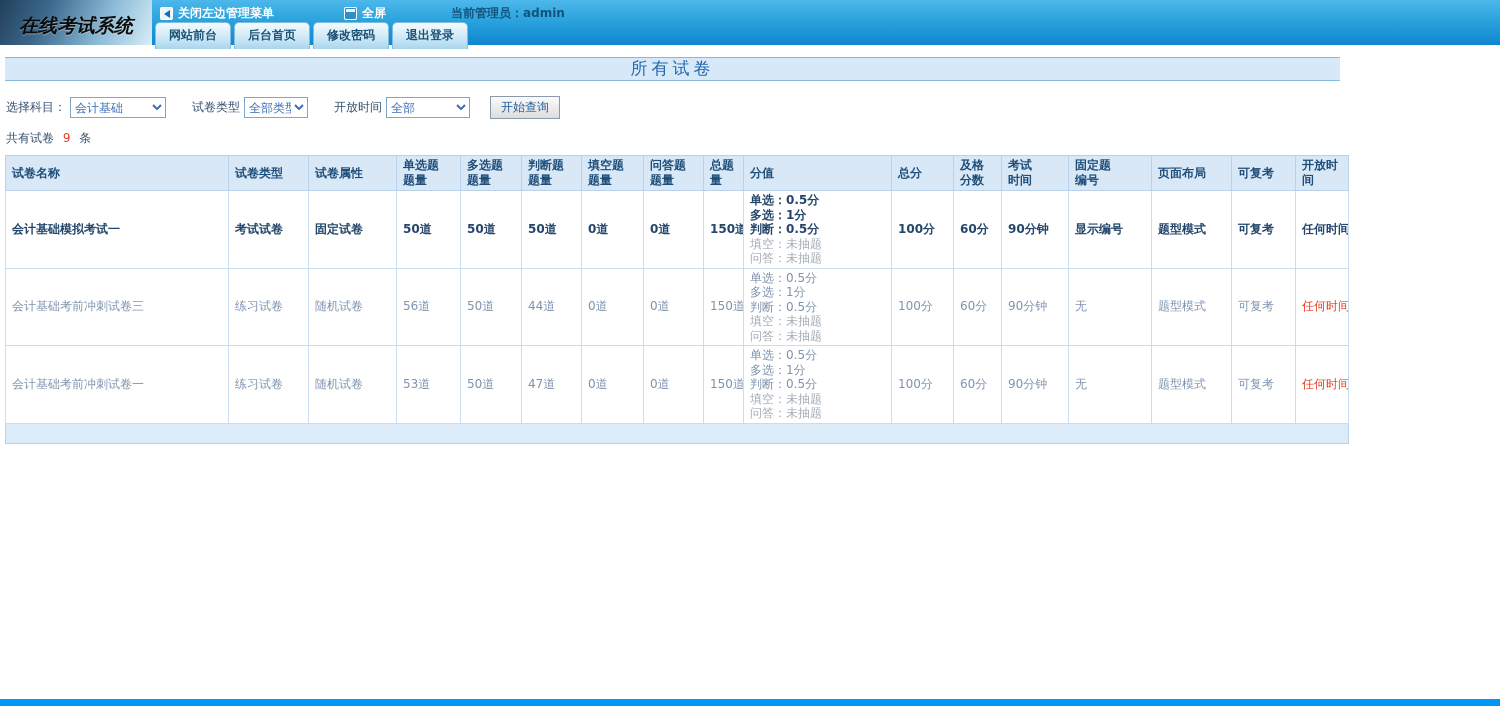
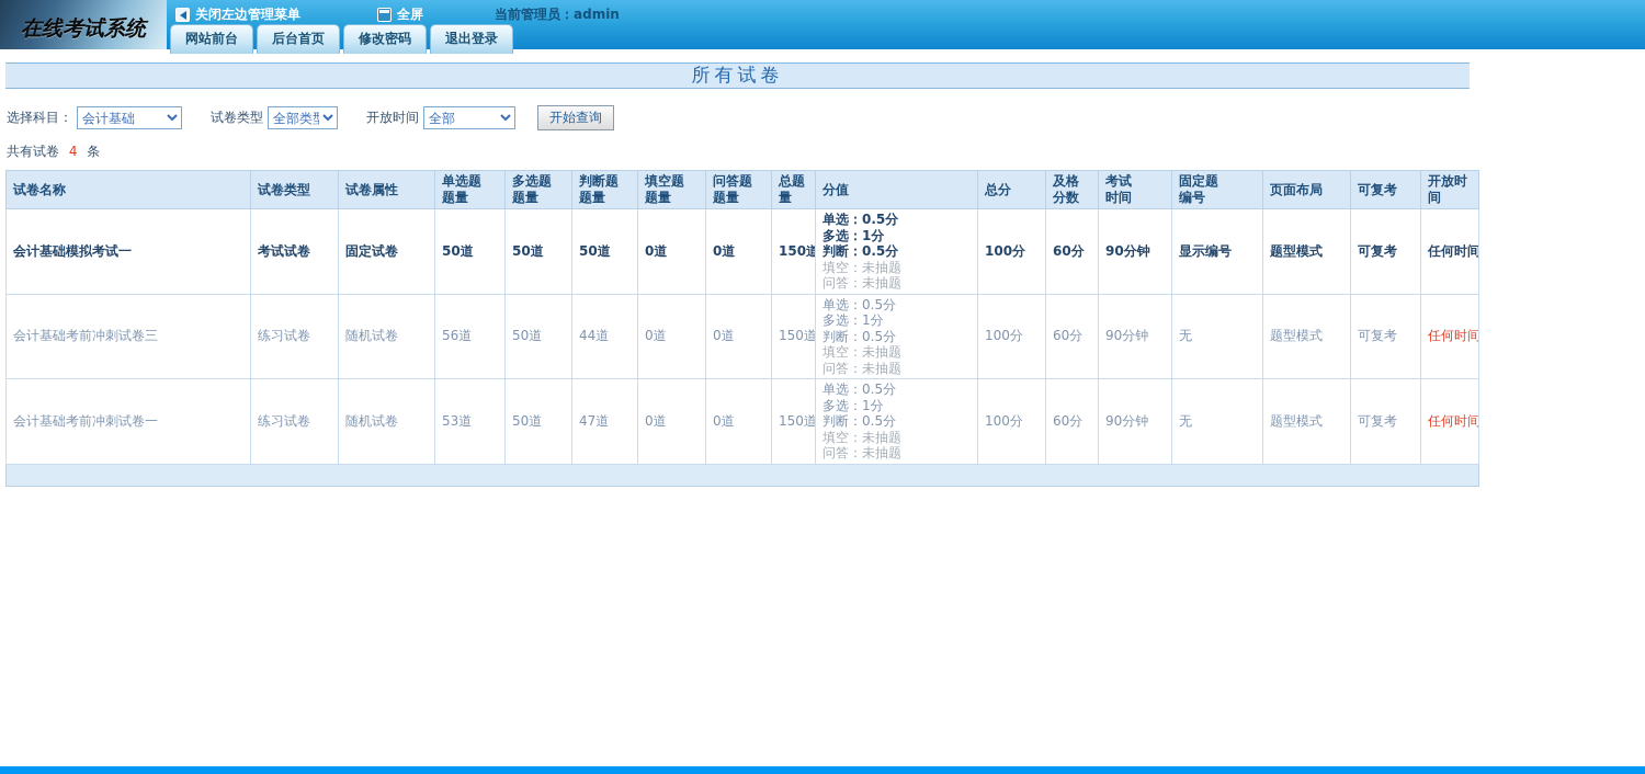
  在线考试系统
  关闭左边管理菜单
  全屏
  当前管理员：admin
  网站前台
  后台首页
  修改密码
  退出登录
  所有试卷
  选择科目：
  会计基础
  试卷类型
  全部类型
  开放时间
  全部
  开始查询
- 共有试卷 9 条
+ 共有试卷 4 条
  试卷名称	试卷类型	试卷属性	单选题 题量	多选题 题量	判断题 题量	填空题 题量	问答题 题量	总题量	分值	总分	及格 分数	考试 时间	固定题 编号	页面布局	可复考	开放时间
  会计基础模拟考试一	考试试卷	固定试卷	50道	50道	50道	0道	0道	150道	单选：0.5分多选：1分判断：0.5分填空：未抽题问答：未抽题	100分	60分	90分钟	显示编号	题型模式	可复考	任何时间
  会计基础考前冲刺试卷三	练习试卷	随机试卷	56道	50道	44道	0道	0道	150道	单选：0.5分多选：1分判断：0.5分填空：未抽题问答：未抽题	100分	60分	90分钟	无	题型模式	可复考	任何时间
  会计基础考前冲刺试卷一	练习试卷	随机试卷	53道	50道	47道	0道	0道	150道	单选：0.5分多选：1分判断：0.5分填空：未抽题问答：未抽题	100分	60分	90分钟	无	题型模式	可复考	任何时间
